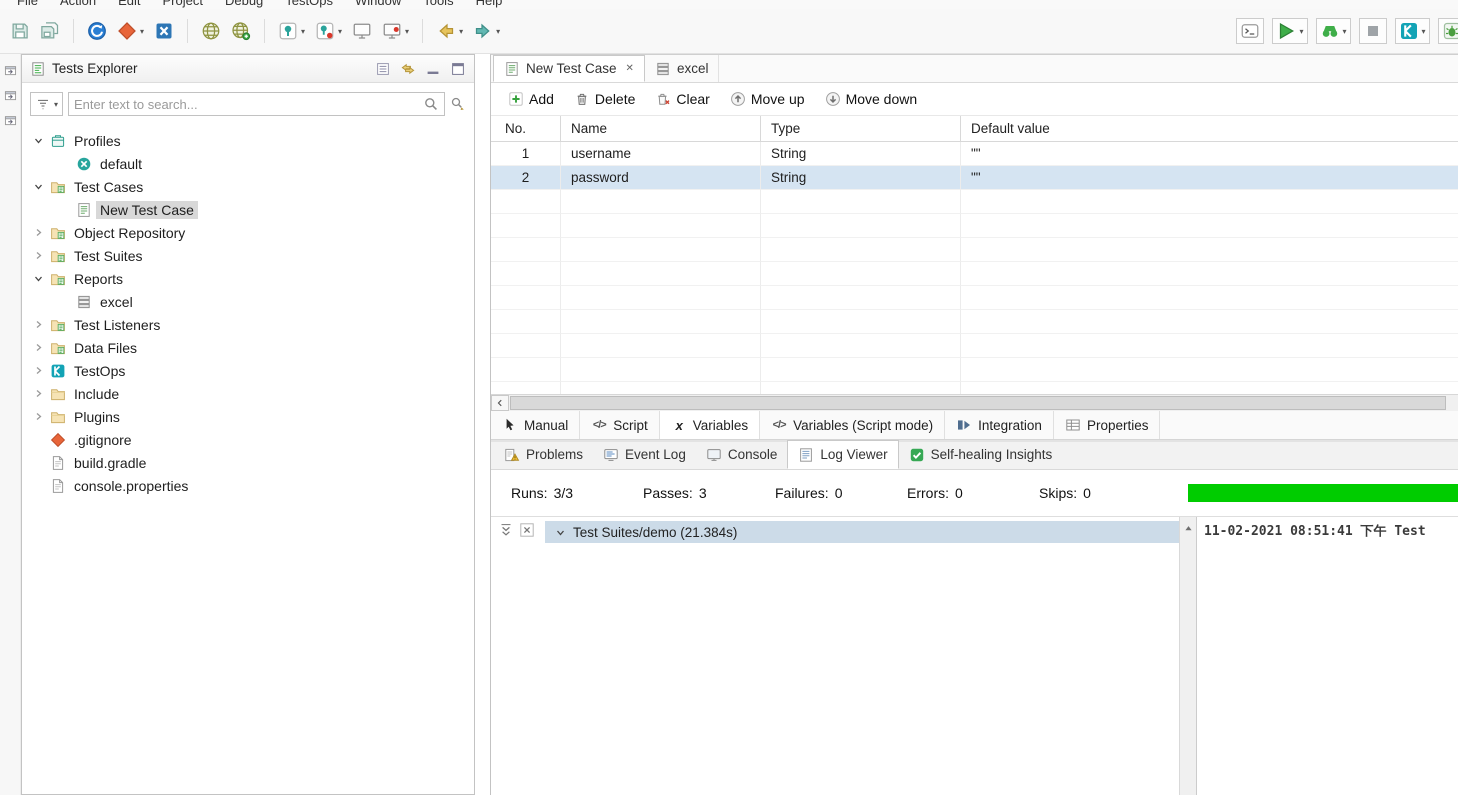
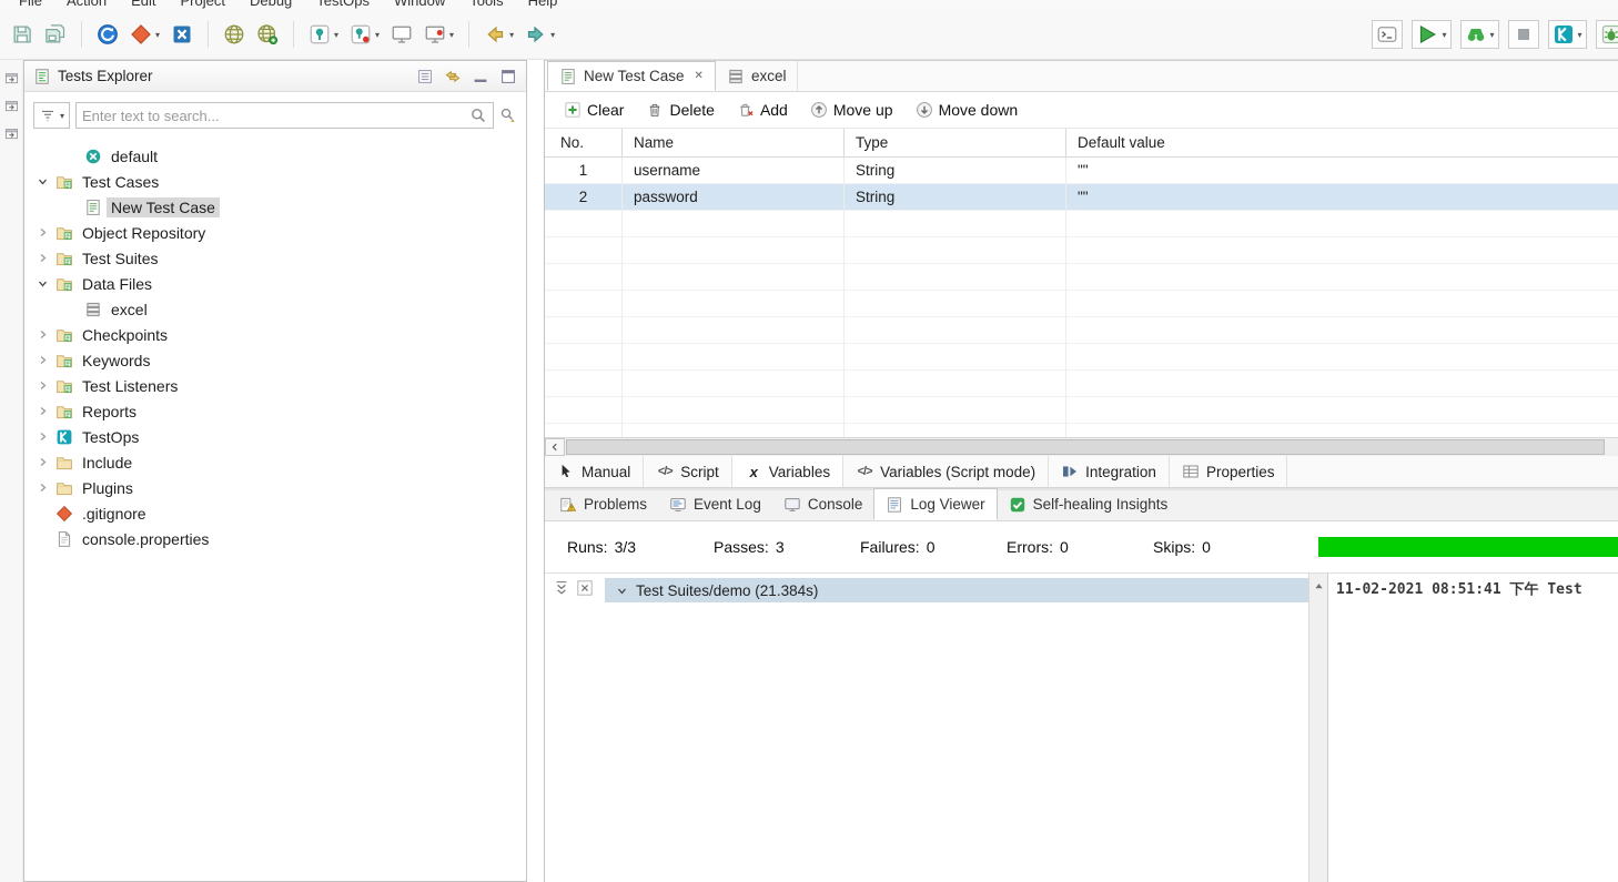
  File
  Action
  Edit
  Project
  Debug
  TestOps
  Window
  Tools
  Help
  ▾
  ▾
  ▾
  ▾
  ▾
  ▾
  ▾
  ▾
  ▾
  Tests Explorer
  ▾
  Enter text to search...
- Profiles
  default
  Test Cases
  New Test Case
  Object Repository
  Test Suites
- Reports
+ Data Files
  excel
+ Checkpoints
+ Keywords
  Test Listeners
- Data Files
+ Reports
  TestOps
  Include
  Plugins
  .gitignore
- build.gradle
  console.properties
  New Test Case
  ✕
  excel
- Add
+ Clear
  Delete
- Clear
+ Add
  Move up
  Move down
  No.
  Name
  Type
  Default value
  1
  username
  String
  ""
  2
  password
  String
  ""
  Manual
  </>
  Script
  x
  Variables
  </>
  Variables (Script mode)
  Integration
  Properties
  Problems
  Event Log
  Console
  Log Viewer
  Self-healing Insights
  Runs: 3/3
  Passes: 3
  Failures: 0
  Errors: 0
  Skips: 0
  Test Suites/demo (21.384s)
  11-02-2021 08:51:41 下午 Test
